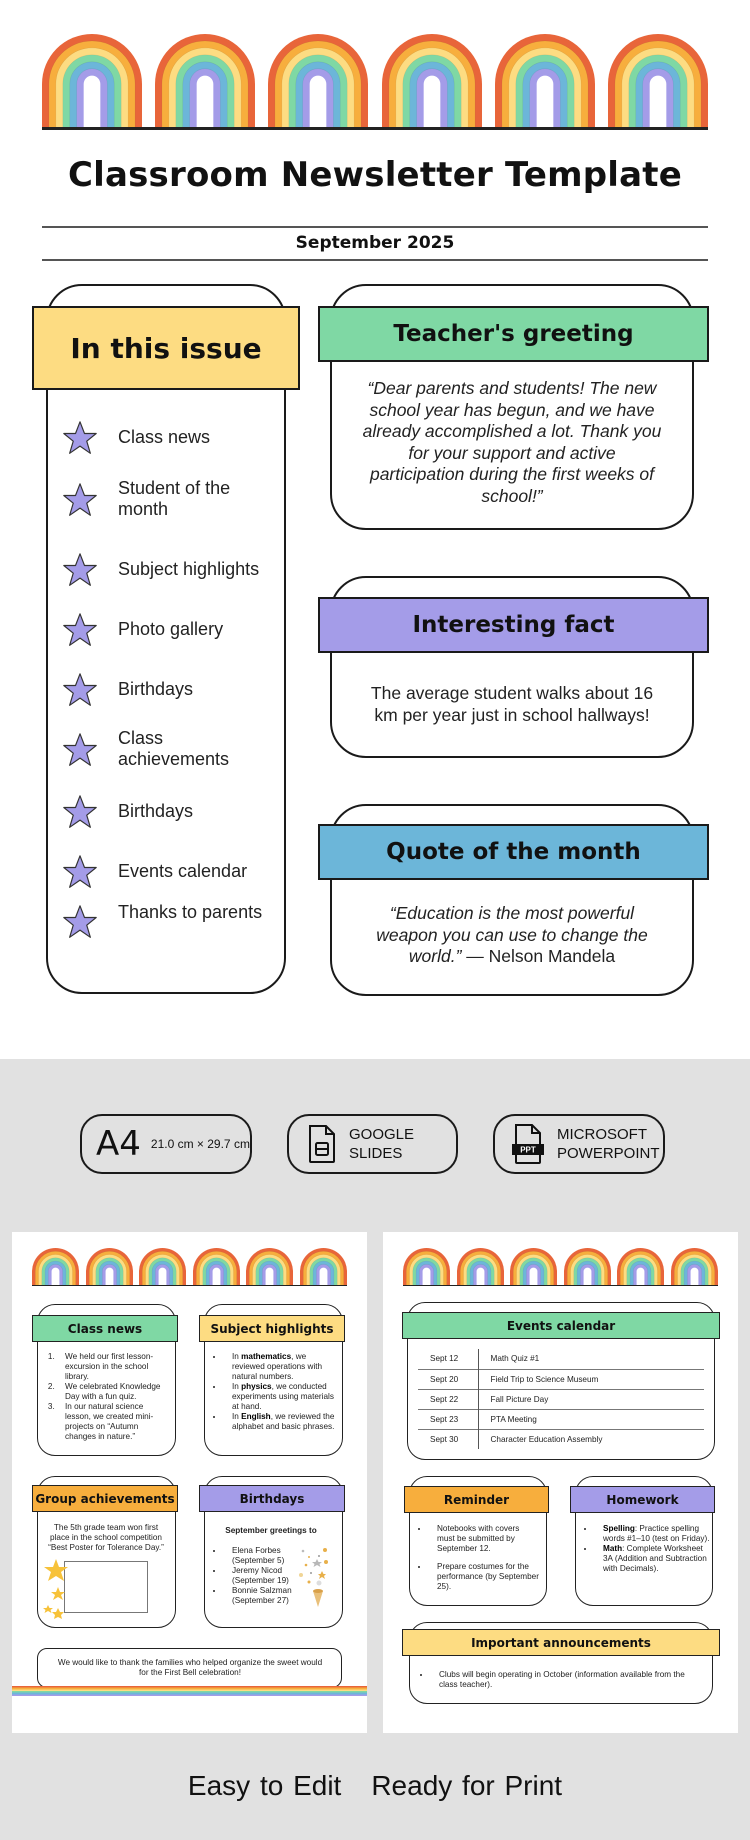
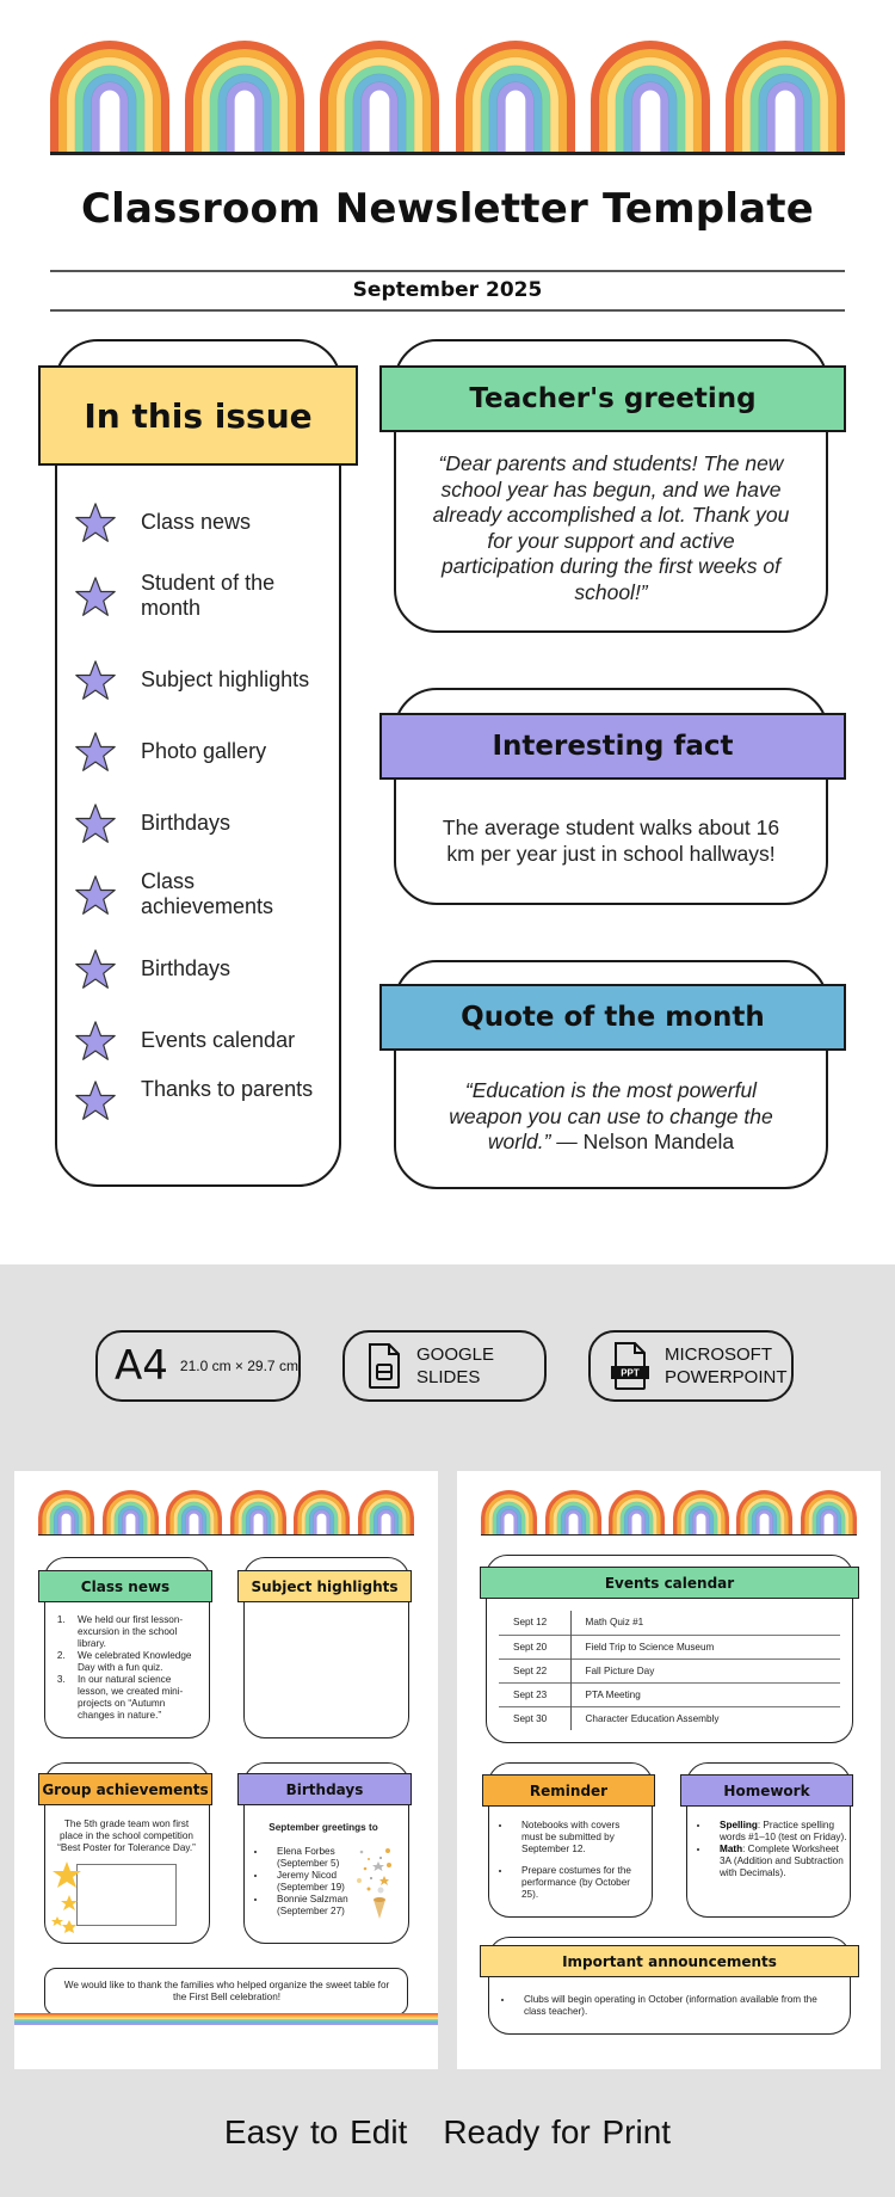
  Classroom Newsletter Template
  September 2025
  In this issue
  Class news
  Student of the month
  Subject highlights
  Photo gallery
  Birthdays
  Class achievements
  Birthdays
  Events calendar
  Thanks to parents
  Teacher's greeting
  “Dear parents and students! The new school year has begun, and we have already accomplished a lot. Thank you for your support and active participation during the first weeks of school!”
  Interesting fact
  The average student walks about 16 km per year just in school hallways!
  Quote of the month
  “Education is the most powerful weapon you can use to change the world.” — Nelson Mandela
  A4
  21.0 cm × 29.7 cm
  GOOGLE
  SLIDES
  PPT
  MICROSOFT
  POWERPOINT
  Class news
  We held our first lesson-excursion in the school library.
  We celebrated Knowledge Day with a fun quiz.
  In our natural science lesson, we created mini-projects on “Autumn changes in nature.”
  Subject highlights
- In mathematics, we reviewed operations with natural numbers.
- In physics, we conducted experiments using materials at hand.
- In English, we reviewed the alphabet and basic phrases.
  Group achievements
  The 5th grade team won first place in the school competition “Best Poster for Tolerance Day.”
  Birthdays
  September greetings to
  Elena Forbes
  (September 5)
  Jeremy Nicod
  (September 19)
  Bonnie Salzman
  (September 27)
- We would like to thank the families who helped organize the sweet would for the First Bell celebration!
+ We would like to thank the families who helped organize the sweet table for the First Bell celebration!
  Events calendar
  Sept 12	Math Quiz #1
  Sept 20	Field Trip to Science Museum
  Sept 22	Fall Picture Day
  Sept 23	PTA Meeting
  Sept 30	Character Education Assembly
  Reminder
  Notebooks with covers must be submitted by September 12.
- Prepare costumes for the performance (by September 25).
+ Prepare costumes for the performance (by October 25).
  Homework
  Spelling: Practice spelling words #1–10 (test on Friday).
  Math: Complete Worksheet 3A (Addition and Subtraction with Decimals).
  Important announcements
  Clubs will begin operating in October (information available from the class teacher).
  Easy to Edit Ready for Print
